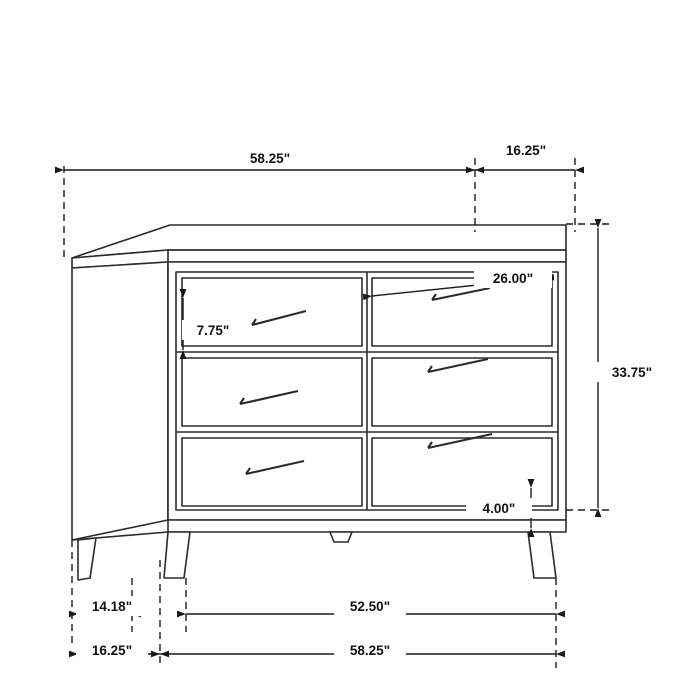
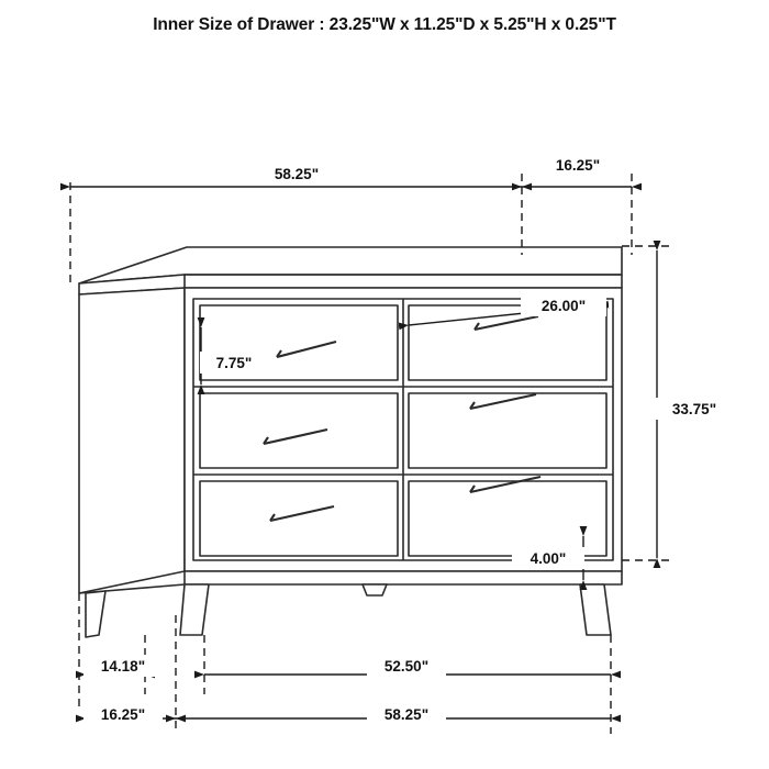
+ Inner Size of Drawer : 23.25"W x 11.25"D x 5.25"H x 0.25"T
  58.25"
  16.25"
  26.00"
  7.75"
  33.75"
  4.00"
  14.18"
  52.50"
  16.25"
  58.25"
